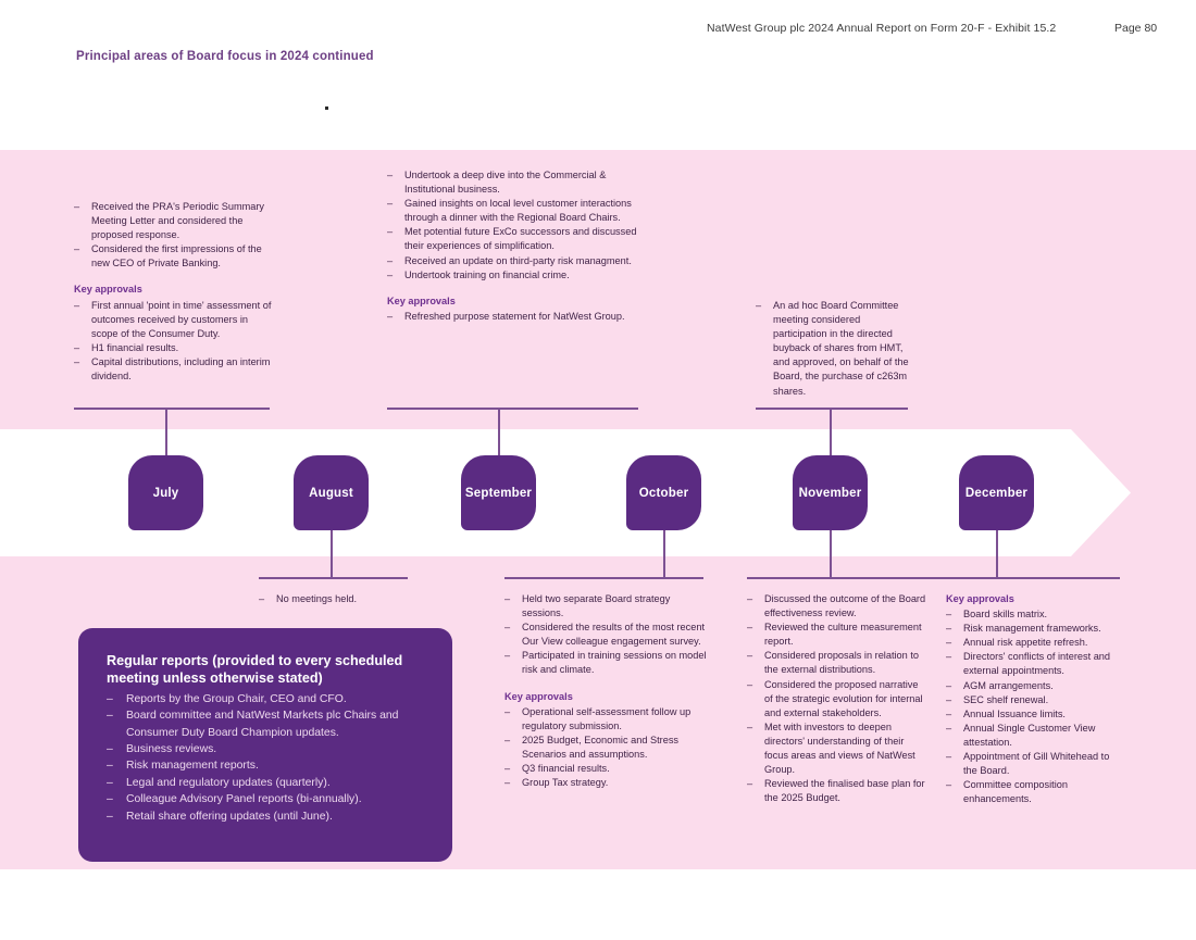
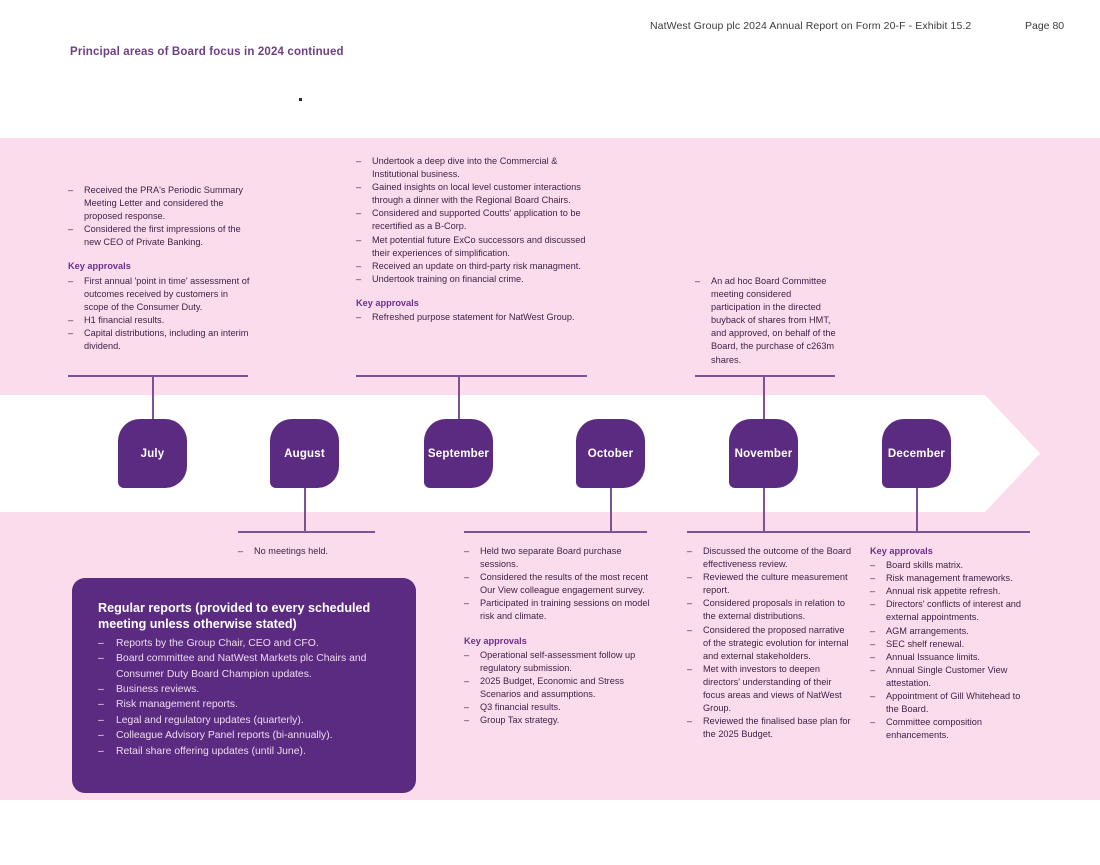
  NatWest Group plc 2024 Annual Report on Form 20-F - Exhibit 15.2
  Page 80
  Principal areas of Board focus in 2024 continued
  July
  August
  September
  October
  November
  December
  Received the PRA's Periodic Summary Meeting Letter and considered the proposed response.
  Considered the first impressions of the new CEO of Private Banking.
  Key approvals
  First annual 'point in time' assessment of outcomes received by customers in scope of the Consumer Duty.
  H1 financial results.
  Capital distributions, including an interim dividend.
  Undertook a deep dive into the Commercial & Institutional business.
  Gained insights on local level customer interactions through a dinner with the Regional Board Chairs.
+ Considered and supported Coutts' application to be recertified as a B-Corp.
  Met potential future ExCo successors and discussed their experiences of simplification.
  Received an update on third-party risk managment.
  Undertook training on financial crime.
  Key approvals
  Refreshed purpose statement for NatWest Group.
  An ad hoc Board Committee meeting considered participation in the directed buyback of shares from HMT, and approved, on behalf of the Board, the purchase of c263m shares.
  No meetings held.
- Held two separate Board strategy sessions.
+ Held two separate Board purchase sessions.
  Considered the results of the most recent Our View colleague engagement survey.
  Participated in training sessions on model risk and climate.
  Key approvals
  Operational self-assessment follow up regulatory submission.
  2025 Budget, Economic and Stress Scenarios and assumptions.
  Q3 financial results.
  Group Tax strategy.
  Discussed the outcome of the Board effectiveness review.
  Reviewed the culture measurement report.
  Considered proposals in relation to the external distributions.
  Considered the proposed narrative of the strategic evolution for internal and external stakeholders.
  Met with investors to deepen directors' understanding of their focus areas and views of NatWest Group.
  Reviewed the finalised base plan for the 2025 Budget.
  Key approvals
  Board skills matrix.
  Risk management frameworks.
  Annual risk appetite refresh.
  Directors' conflicts of interest and external appointments.
  AGM arrangements.
  SEC shelf renewal.
  Annual Issuance limits.
  Annual Single Customer View attestation.
  Appointment of Gill Whitehead to the Board.
  Committee composition enhancements.
  Regular reports (provided to every scheduled meeting unless otherwise stated)
  Reports by the Group Chair, CEO and CFO.
  Board committee and NatWest Markets plc Chairs and Consumer Duty Board Champion updates.
  Business reviews.
  Risk management reports.
  Legal and regulatory updates (quarterly).
  Colleague Advisory Panel reports (bi-annually).
  Retail share offering updates (until June).
